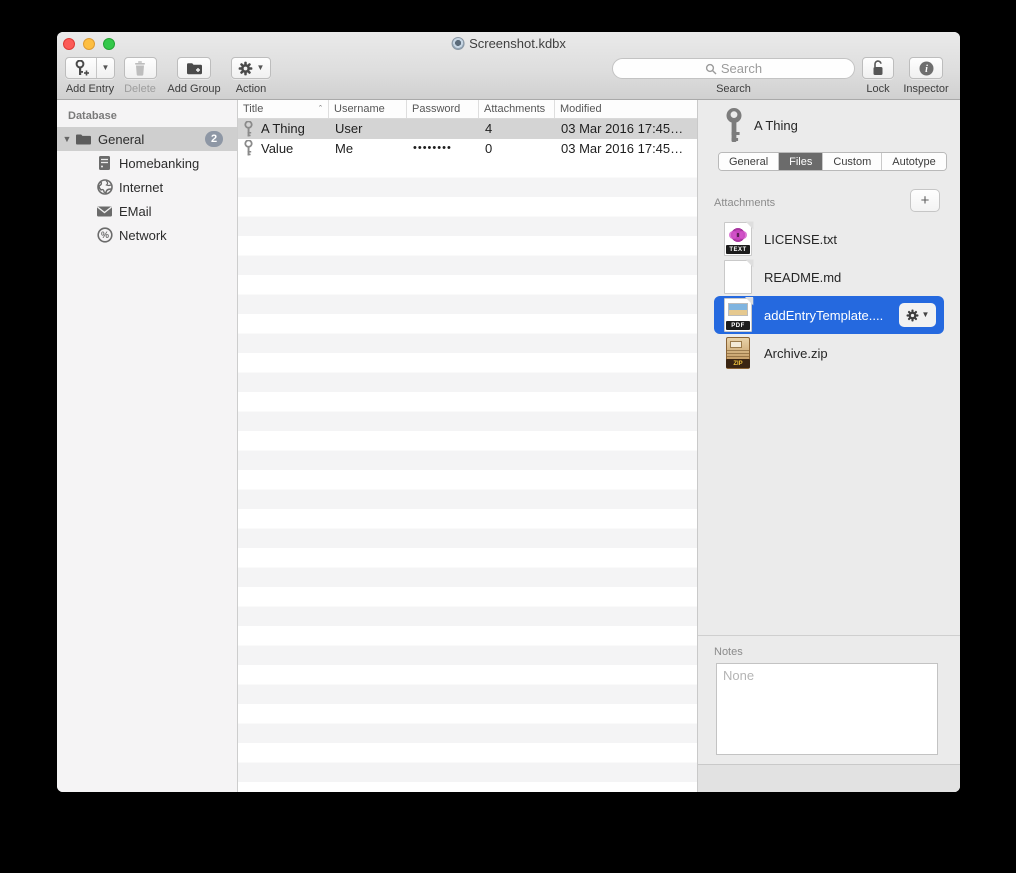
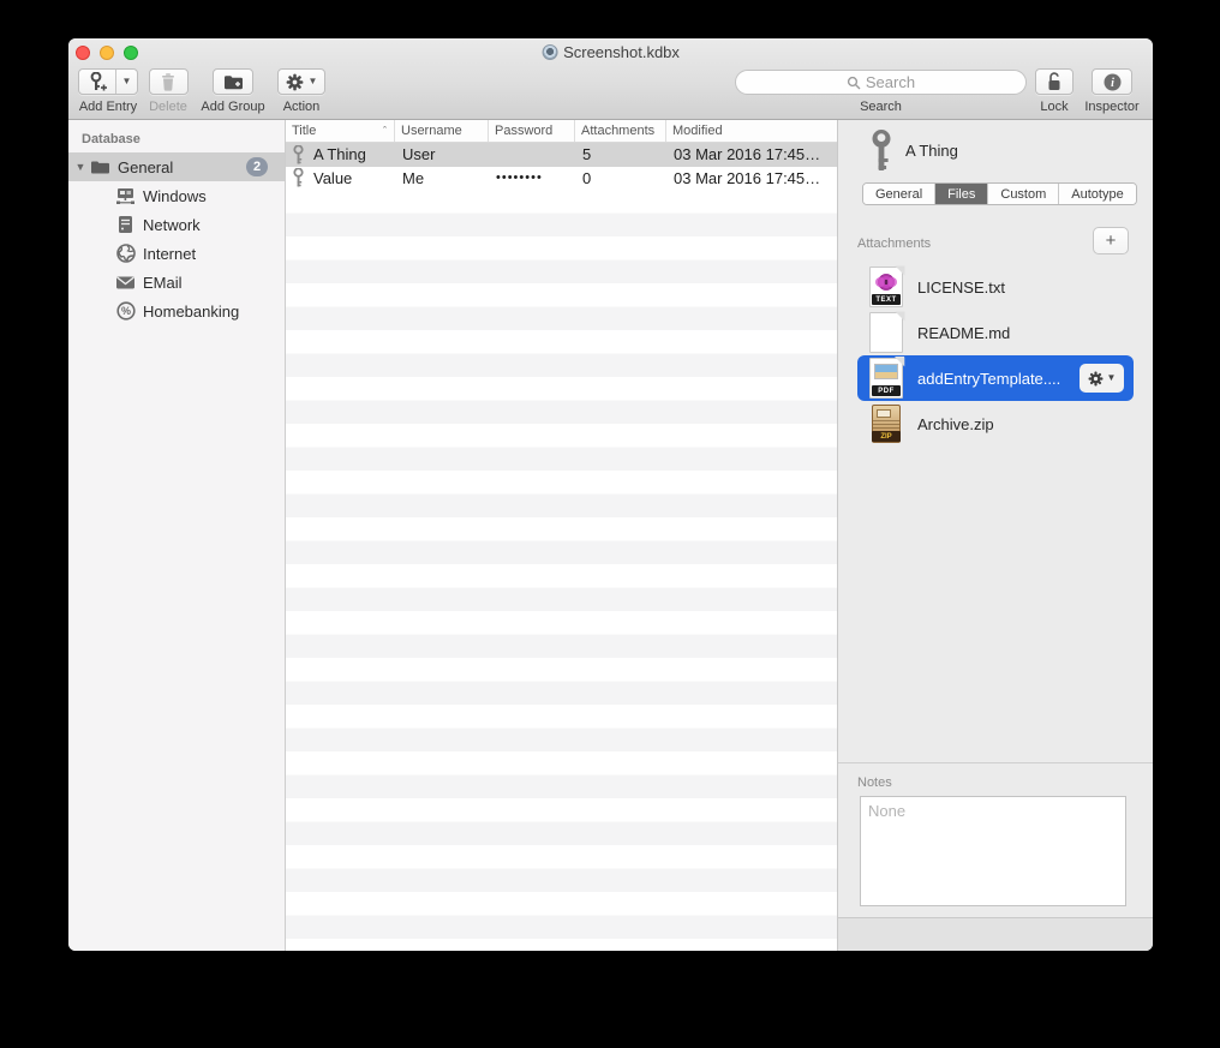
  Screenshot.kdbx
  ▼
  Add Entry
  Delete
  Add Group
  ▼
  Action
  Search
  Search
  Lock
  i
  Inspector
  Database
  ▼
  General
  2
+ Windows
- Homebanking
+ Network
  Internet
  EMail
  %
- Network
+ Homebanking
  Title
  ˆ
  Username
  Password
  Attachments
  Modified
  A Thing
  User
- 4
+ 5
  03 Mar 2016 17:45…
  Value
  Me
  ••••••••
  0
  03 Mar 2016 17:45…
  A Thing
  General
  Files
  Custom
  Autotype
  Attachments
  +
  LICENSE.txt
  README.md
  addEntryTemplate....
  ▼
  Archive.zip
  Notes
  None
